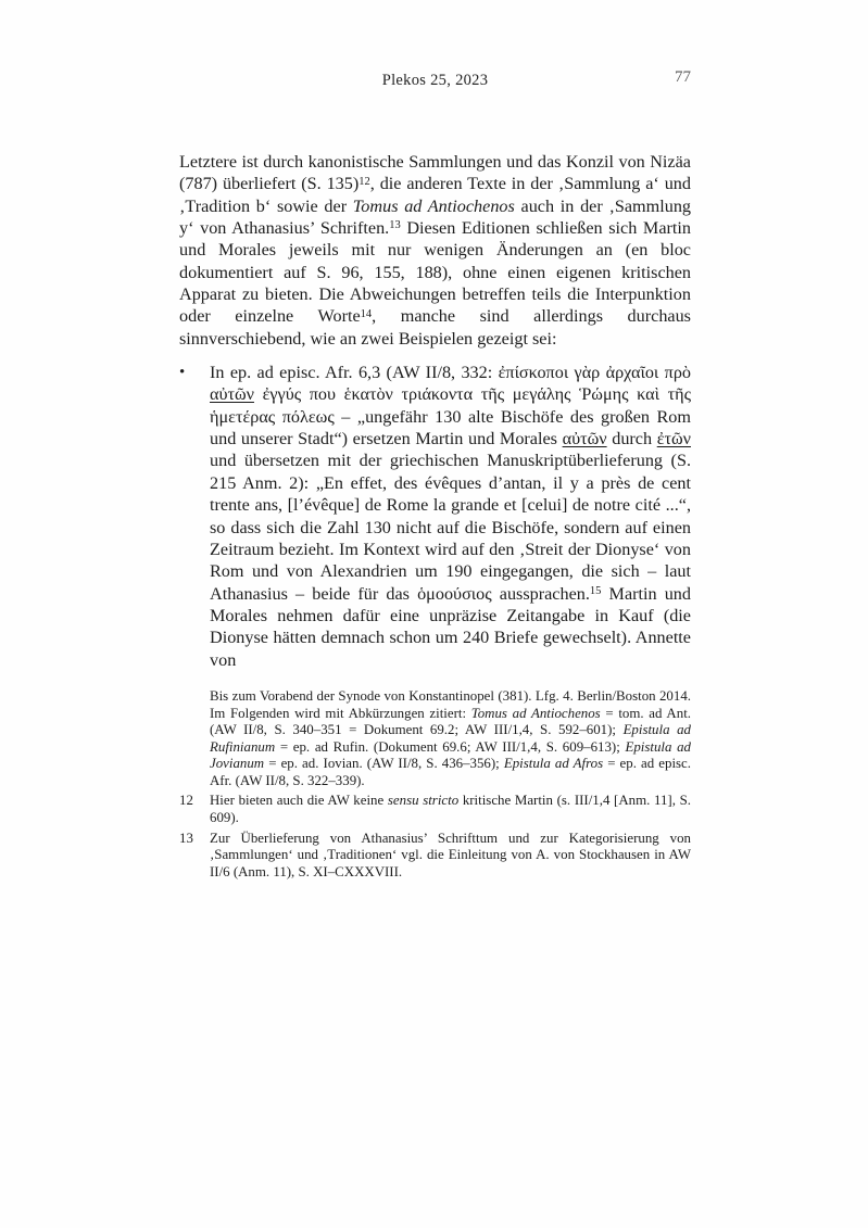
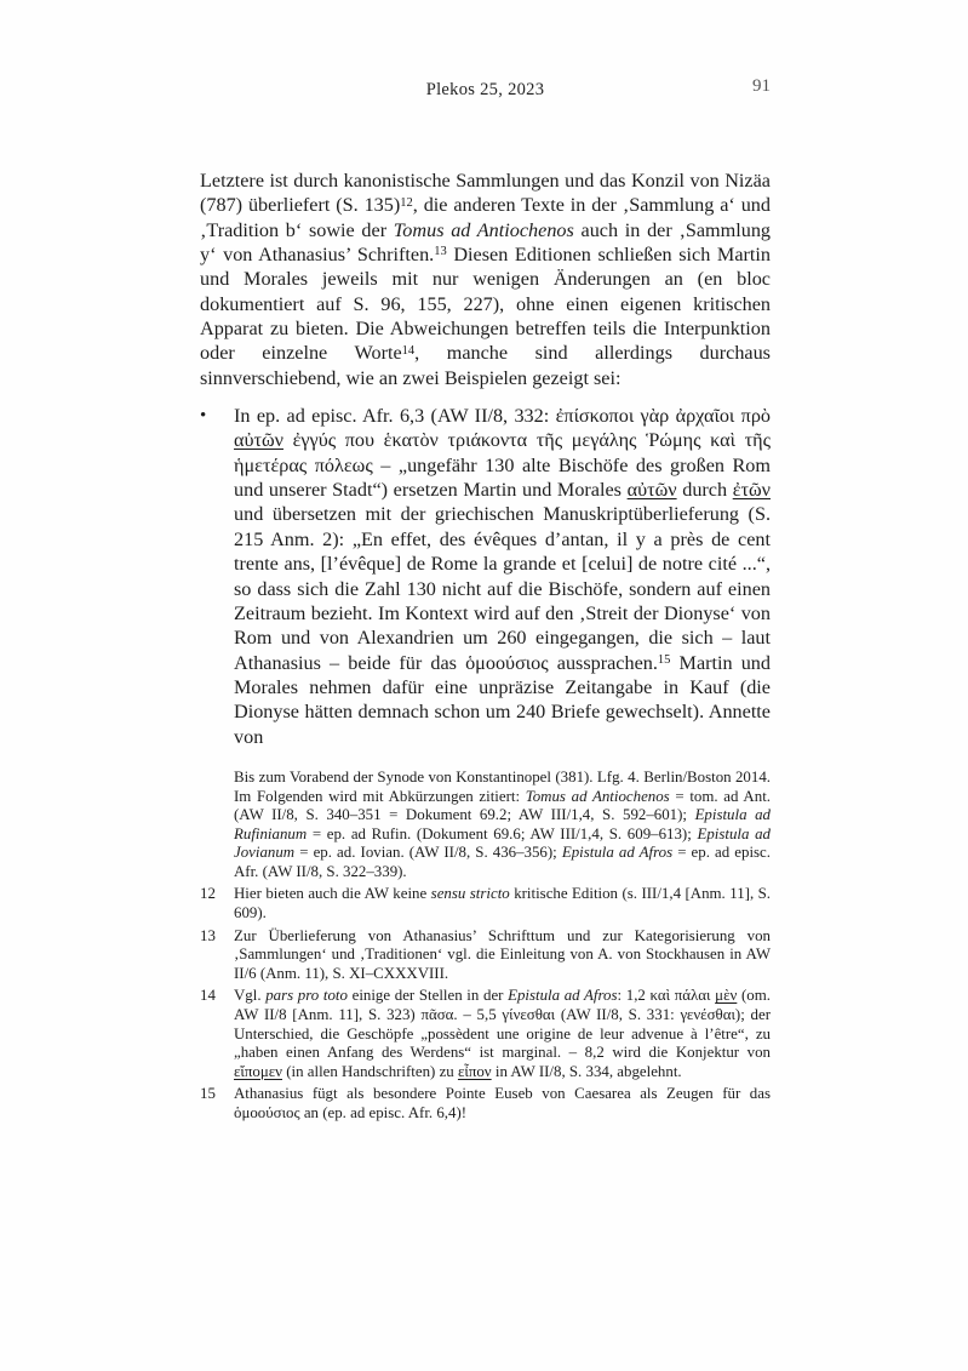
  Plekos 25, 2023
- 77
+ 91
- Letztere ist durch kanonistische Sammlungen und das Konzil von Nizäa (787) überliefert (S. 135)12, die anderen Texte in der ‚Sammlung a‘ und ‚Tradition b‘ sowie der Tomus ad Antiochenos auch in der ‚Sammlung y‘ von Athanasius’ Schriften.13 Diesen Editionen schließen sich Martin und Morales jeweils mit nur wenigen Änderungen an (en bloc dokumentiert auf S. 96, 155, 188), ohne einen eigenen kritischen Apparat zu bieten. Die Abweichungen betreffen teils die Interpunktion oder einzelne Worte14, manche sind allerdings durchaus sinnverschiebend, wie an zwei Beispielen gezeigt sei:
+ Letztere ist durch kanonistische Sammlungen und das Konzil von Nizäa (787) überliefert (S. 135)12, die anderen Texte in der ‚Sammlung a‘ und ‚Tradition b‘ sowie der Tomus ad Antiochenos auch in der ‚Sammlung y‘ von Athanasius’ Schriften.13 Diesen Editionen schließen sich Martin und Morales jeweils mit nur wenigen Änderungen an (en bloc dokumentiert auf S. 96, 155, 227), ohne einen eigenen kritischen Apparat zu bieten. Die Abweichungen betreffen teils die Interpunktion oder einzelne Worte14, manche sind allerdings durchaus sinnverschiebend, wie an zwei Beispielen gezeigt sei:
  •
- In ep. ad episc. Afr. 6,3 (AW II/8, 332: ἐπίσκοποι γὰρ ἀρχαῖοι πρὸ αὐτῶν ἐγγύς που ἑκατὸν τριάκοντα τῆς μεγάλης Ῥώμης καὶ τῆς ἡμετέρας πόλεως – „ungefähr 130 alte Bischöfe des großen Rom und unserer Stadt“) ersetzen Martin und Morales αὐτῶν durch ἐτῶν und übersetzen mit der griechischen Manuskriptüberlieferung (S. 215 Anm. 2): „En effet, des évêques d’antan, il y a près de cent trente ans, [l’évêque] de Rome la grande et [celui] de notre cité ...“, so dass sich die Zahl 130 nicht auf die Bischöfe, sondern auf einen Zeitraum bezieht. Im Kontext wird auf den ‚Streit der Dionyse‘ von Rom und von Alexandrien um 190 eingegangen, die sich – laut Athanasius – beide für das ὁμοούσιος aussprachen.15 Martin und Morales nehmen dafür eine unpräzise Zeitangabe in Kauf (die Dionyse hätten demnach schon um 240 Briefe gewechselt). Annette von
+ In ep. ad episc. Afr. 6,3 (AW II/8, 332: ἐπίσκοποι γὰρ ἀρχαῖοι πρὸ αὐτῶν ἐγγύς που ἑκατὸν τριάκοντα τῆς μεγάλης Ῥώμης καὶ τῆς ἡμετέρας πόλεως – „ungefähr 130 alte Bischöfe des großen Rom und unserer Stadt“) ersetzen Martin und Morales αὐτῶν durch ἐτῶν und übersetzen mit der griechischen Manuskriptüberlieferung (S. 215 Anm. 2): „En effet, des évêques d’antan, il y a près de cent trente ans, [l’évêque] de Rome la grande et [celui] de notre cité ...“, so dass sich die Zahl 130 nicht auf die Bischöfe, sondern auf einen Zeitraum bezieht. Im Kontext wird auf den ‚Streit der Dionyse‘ von Rom und von Alexandrien um 260 eingegangen, die sich – laut Athanasius – beide für das ὁμοούσιος aussprachen.15 Martin und Morales nehmen dafür eine unpräzise Zeitangabe in Kauf (die Dionyse hätten demnach schon um 240 Briefe gewechselt). Annette von
  Bis zum Vorabend der Synode von Konstantinopel (381). Lfg. 4. Berlin/Boston 2014. Im Folgenden wird mit Abkürzungen zitiert: Tomus ad Antiochenos = tom. ad Ant. (AW II/8, S. 340–351 = Dokument 69.2; AW III/1,4, S. 592–601); Epistula ad Rufinianum = ep. ad Rufin. (Dokument 69.6; AW III/1,4, S. 609–613); Epistula ad Jovianum = ep. ad. Iovian. (AW II/8, S. 436–356); Epistula ad Afros = ep. ad episc. Afr. (AW II/8, S. 322–339).
  12
- Hier bieten auch die AW keine sensu stricto kritische Martin (s. III/1,4 [Anm. 11], S. 609).
+ Hier bieten auch die AW keine sensu stricto kritische Edition (s. III/1,4 [Anm. 11], S. 609).
  13
  Zur Überlieferung von Athanasius’ Schrifttum und zur Kategorisierung von ‚Sammlungen‘ und ‚Traditionen‘ vgl. die Einleitung von A. von Stockhausen in AW II/6 (Anm. 11), S. XI–CXXXVIII.
+ 14
+ Vgl. pars pro toto einige der Stellen in der Epistula ad Afros: 1,2 καὶ πάλαι μὲν (om. AW II/8 [Anm. 11], S. 323) πᾶσα. – 5,5 γίνεσθαι (AW II/8, S. 331: γενέσθαι); der Unterschied, die Geschöpfe „possèdent une origine de leur advenue à l’être“, zu „haben einen Anfang des Werdens“ ist marginal. – 8,2 wird die Konjektur von εἴπομεν (in allen Handschriften) zu εἶπον in AW II/8, S. 334, abgelehnt.
+ 15
+ Athanasius fügt als besondere Pointe Euseb von Caesarea als Zeugen für das ὁμοούσιος an (ep. ad episc. Afr. 6,4)!
